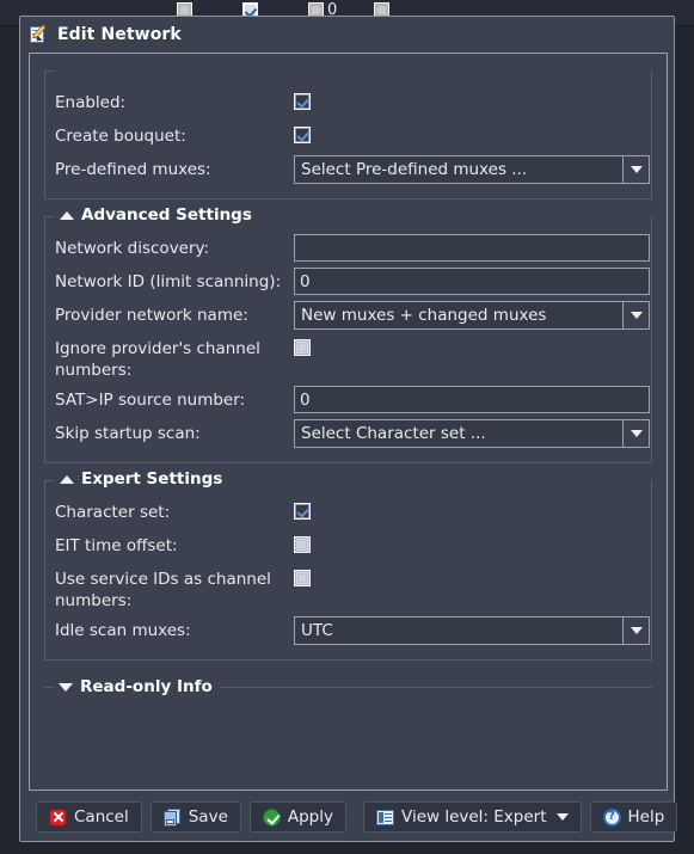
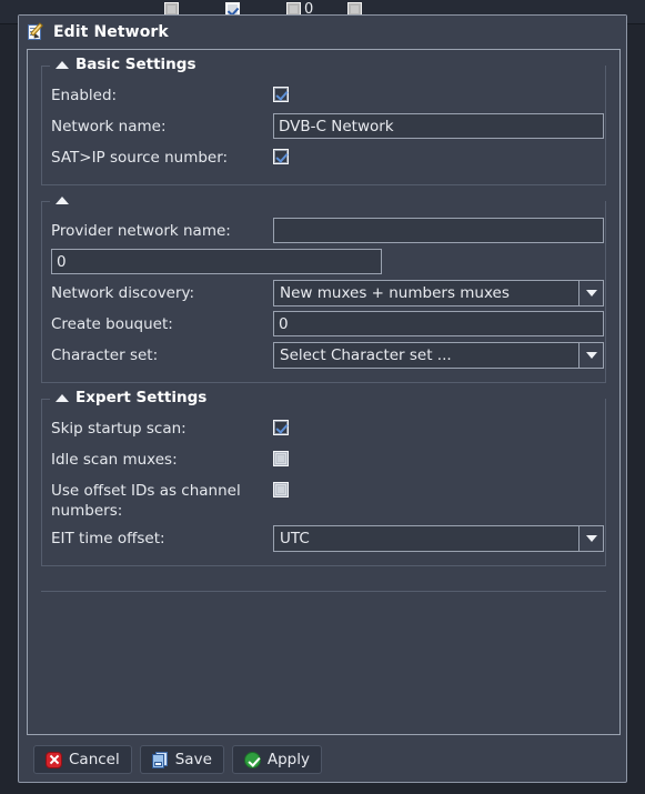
  0
  Edit Network
+ Basic Settings
  Enabled:
+ Network name:
+ DVB-C Network
- Create bouquet:
+ SAT>IP source number:
- Pre-defined muxes:
- Select Pre-defined muxes ...
- Advanced Settings
- Network discovery:
+ Provider network name:
- Network ID (limit scanning):
  0
- Provider network name:
+ Network discovery:
- New muxes + changed muxes
+ New muxes + numbers muxes
- Ignore provider's channel numbers:
- SAT>IP source number:
+ Create bouquet:
  0
- Skip startup scan:
+ Character set:
  Select Character set ...
  Expert Settings
- Character set:
+ Skip startup scan:
- EIT time offset:
+ Idle scan muxes:
- Use service IDs as channel numbers:
+ Use offset IDs as channel numbers:
- Idle scan muxes:
+ EIT time offset:
  UTC
- Read-only Info
  Cancel
  Save
  Apply
- View level: Expert
- ?
- Help
